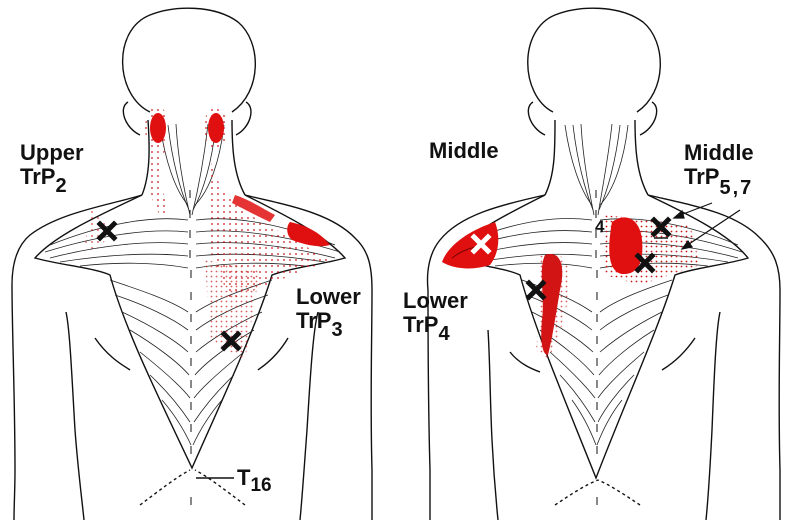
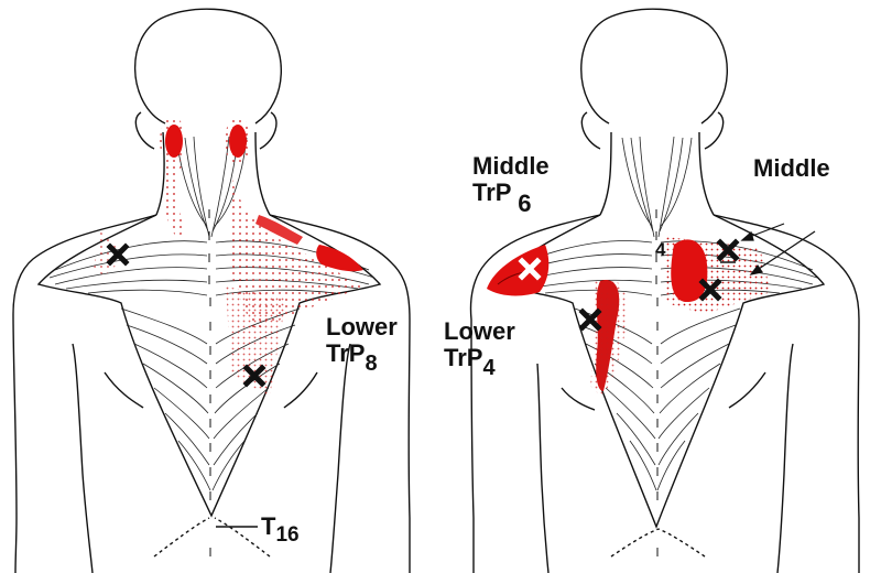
- Upper
- TrP2
  Lower
- TrP3
+ TrP8
  T16
  Middle
+ TrP 6
  Middle
- TrP5,7
  Lower
  TrP4
  4
